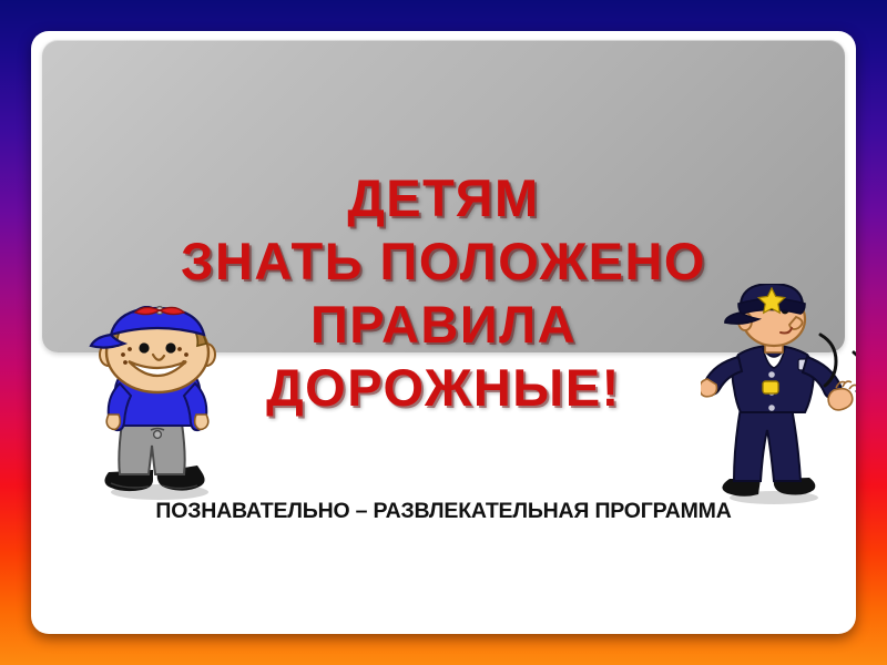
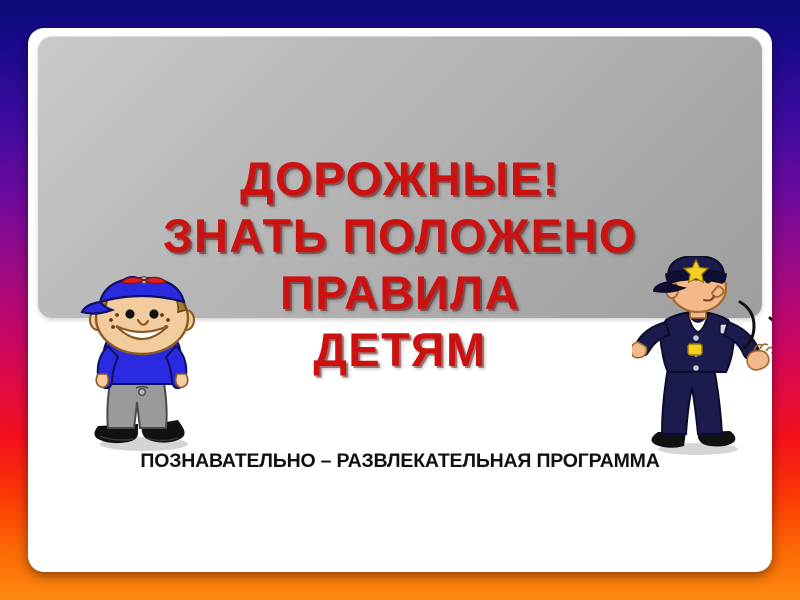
- ДЕТЯМ
+ ДОРОЖНЫЕ!
  ЗНАТЬ ПОЛОЖЕНО
  ПРАВИЛА
- ДОРОЖНЫЕ!
+ ДЕТЯМ
  ПОЗНАВАТЕЛЬНО – РАЗВЛЕКАТЕЛЬНАЯ ПРОГРАММА
